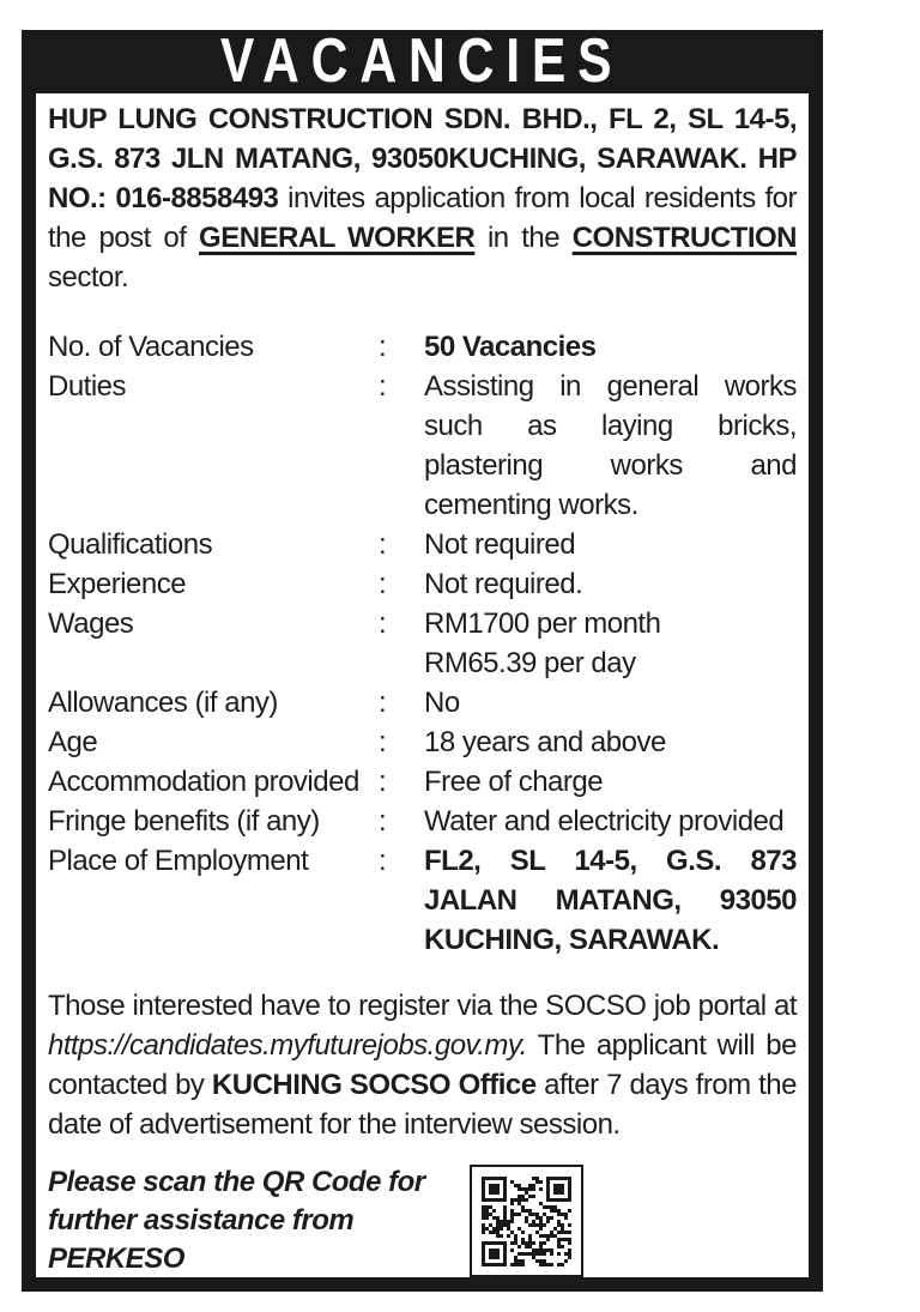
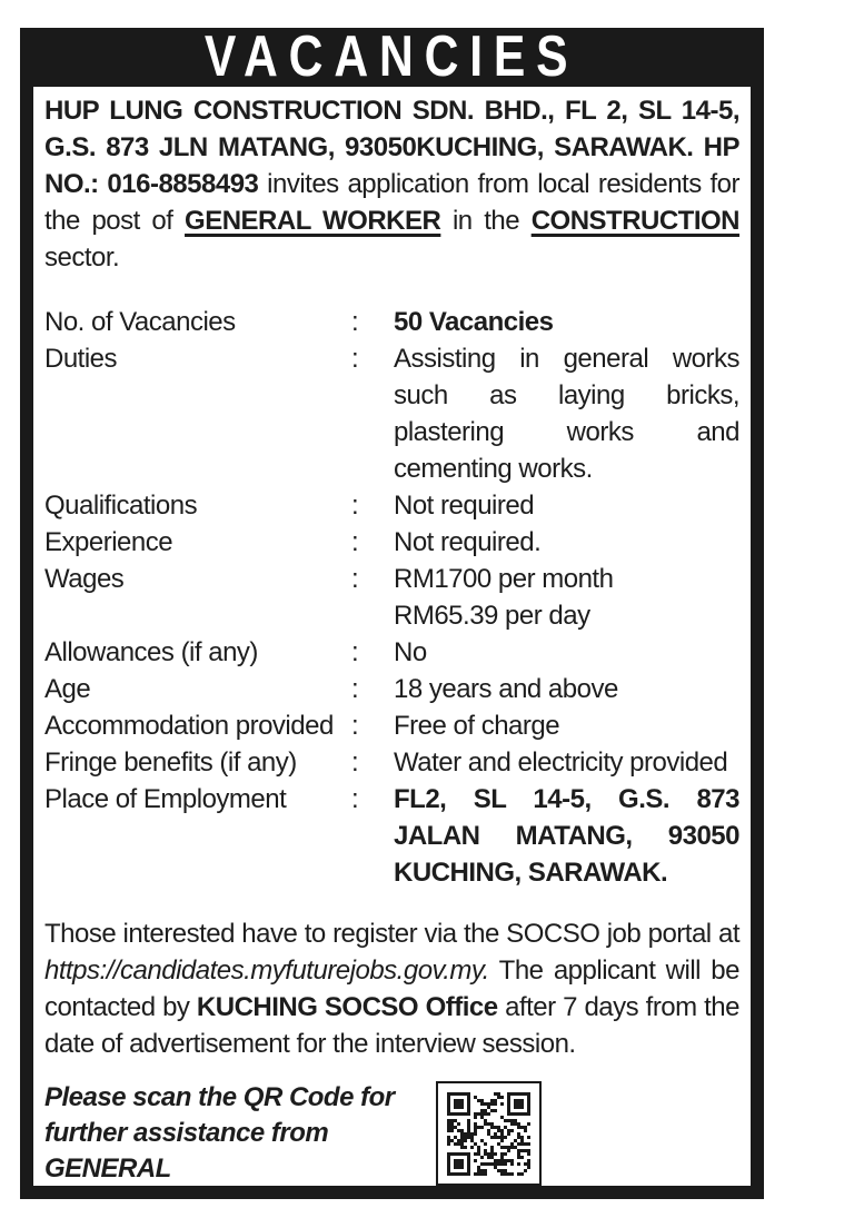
  VACANCIES
  HUP LUNG CONSTRUCTION SDN. BHD., FL 2, SL 14-5, G.S. 873 JLN MATANG, 93050KUCHING, SARAWAK. HP NO.: 016-8858493 invites application from local residents for the post of GENERAL WORKER in the CONSTRUCTION sector.
  No. of Vacancies
  :
  50 Vacancies
  Duties
  :
  Assisting in general works such as laying bricks, plastering works and cementing works.
  Qualifications
  :
  Not required
  Experience
  :
  Not required.
  Wages
  :
  RM1700 per month
  RM65.39 per day
  Allowances (if any)
  :
  No
  Age
  :
  18 years and above
  Accommodation provided
  :
  Free of charge
  Fringe benefits (if any)
  :
  Water and electricity provided
  Place of Employment
  :
  FL2, SL 14-5, G.S. 873 JALAN MATANG, 93050 KUCHING, SARAWAK.
  Those interested have to register via the SOCSO job portal at https://candidates.myfuturejobs.gov.my. The applicant will be contacted by KUCHING SOCSO Office after 7 days from the date of advertisement for the interview session.
- Please scan the QR Code for further assistance from PERKESO
+ Please scan the QR Code for further assistance from GENERAL
